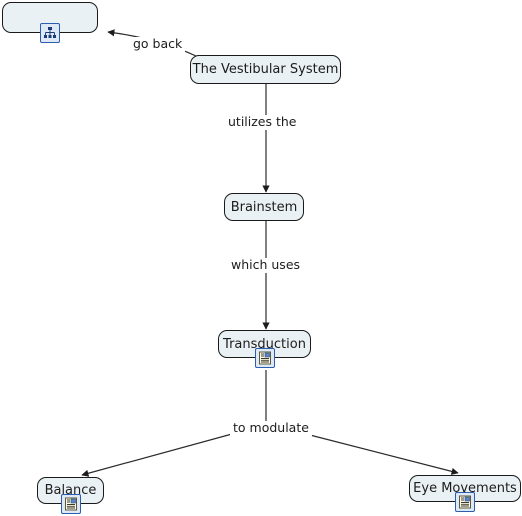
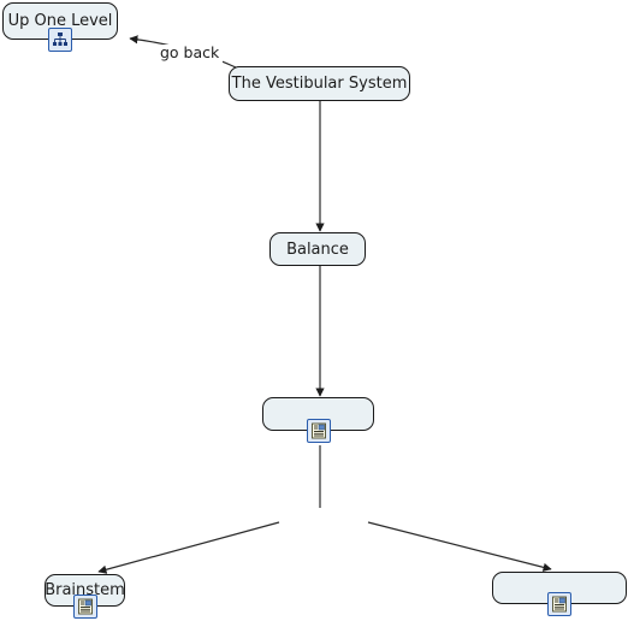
+ Up One Level
  The Vestibular System
- Brainstem
+ Balance
- Transduction
- Balance
+ Brainstem
- Eye Movements
  go back
- utilizes the
- which uses
- to modulate
